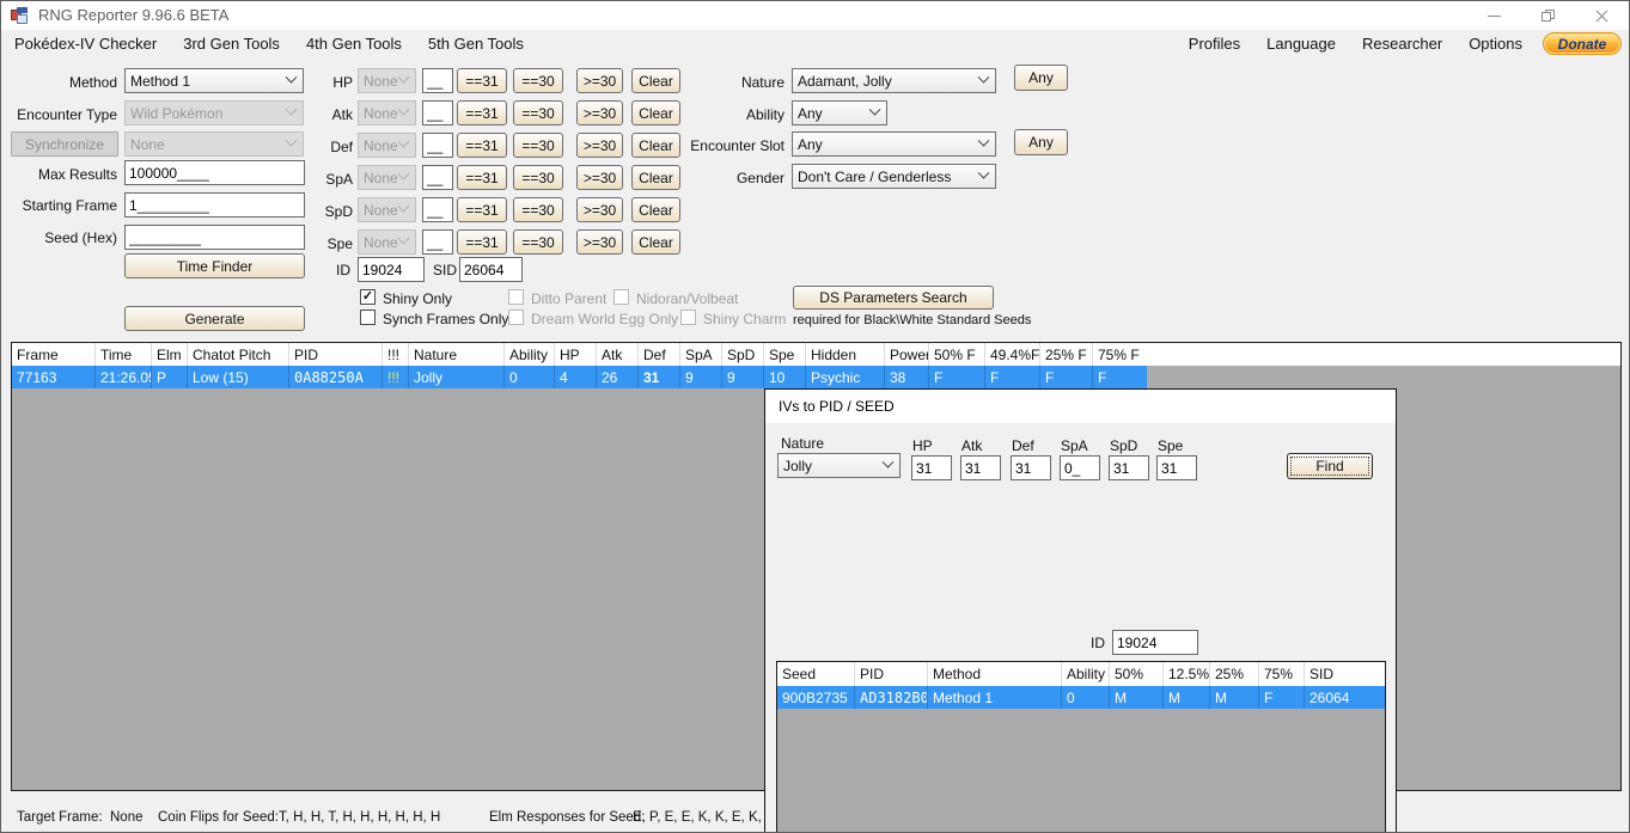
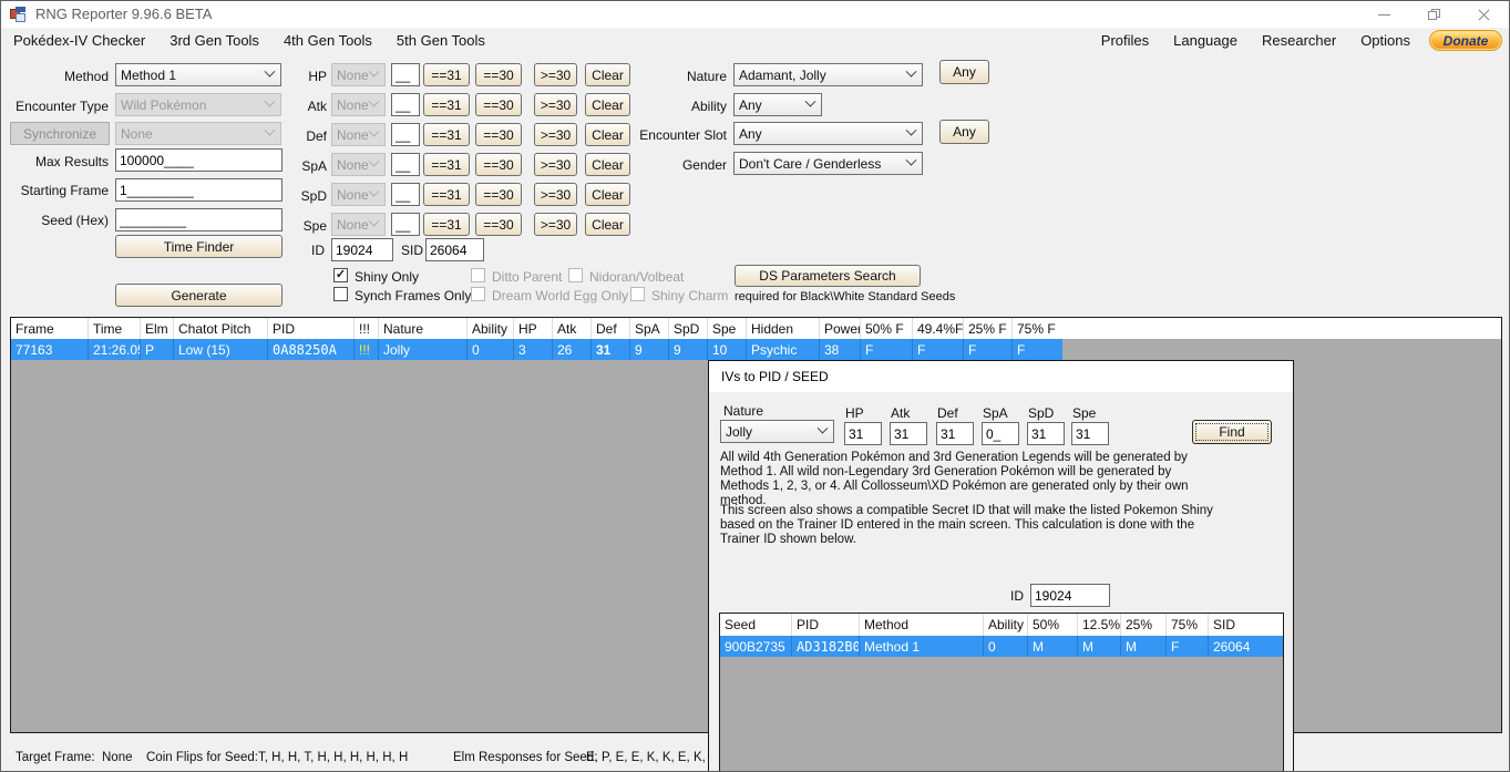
  RNG Reporter 9.96.6 BETA
  Pokédex-IV Checker
  3rd Gen Tools
  4th Gen Tools
  5th Gen Tools
  Profiles
  Language
  Researcher
  Options
  Donate
  Method
  Method 1
  Encounter Type
  Wild Pokémon
  Synchronize
  None
  Max Results
  100000____
  Starting Frame
  1_________
  Seed (Hex)
  _________
  Time Finder
  Generate
  HP
  None
  __
  ==31
  ==30
  >=30
  Clear
  Atk
  None
  __
  ==31
  ==30
  >=30
  Clear
  Def
  None
  __
  ==31
  ==30
  >=30
  Clear
  SpA
  None
  __
  ==31
  ==30
  >=30
  Clear
  SpD
  None
  __
  ==31
  ==30
  >=30
  Clear
  Spe
  None
  __
  ==31
  ==30
  >=30
  Clear
  ID
  19024
  SID
  26064
  ✓
  Shiny Only
  Synch Frames Only
  Ditto Parent
  Dream World Egg Only
  Nidoran/Volbeat
  Shiny Charm
  Nature
  Adamant, Jolly
  Any
  Ability
  Any
  Encounter Slot
  Any
  Any
  Gender
  Don't Care / Genderless
  DS Parameters Search
  required for Black\White Standard Seeds
  Frame
  Time
  Elm
  Chatot Pitch
  PID
  !!!
  Nature
  Ability
  HP
  Atk
  Def
  SpA
  SpD
  Spe
  Hidden
  Power
  50% F
  49.4%F
  25% F
  75% F
  77163
  21:26.0
  P
  Low (15)
  0A88250A
  !!!
  Jolly
  0
- 4
+ 3
  26
  31
  9
  9
  10
  Psychic
  38
  F
  F
  F
  F
  Target Frame:
  None
  Coin Flips for Seed:
  T, H, H, T, H, H, H, H, H, H
  Elm Responses for Seed:
  E, P, E, E, K, K, E, K,
  IVs to PID / SEED
  Nature
  Jolly
  HP
  31
  Atk
  31
  Def
  31
  SpA
  0_
  SpD
  31
  Spe
  31
  Find
+ All wild 4th Generation Pokémon and 3rd Generation Legends will be generated by Method 1. All wild non-Legendary 3rd Generation Pokémon will be generated by Methods 1, 2, 3, or 4. All Collosseum\XD Pokémon are generated only by their own method.
+ This screen also shows a compatible Secret ID that will make the listed Pokemon Shiny based on the Trainer ID entered in the main screen. This calculation is done with the Trainer ID shown below.
  ID
  19024
  Seed
  PID
  Method
  Ability
  50%
  12.5%
  25%
  75%
  SID
  900B2735
  AD3182B0
  Method 1
  0
  M
  M
  M
  F
  26064
